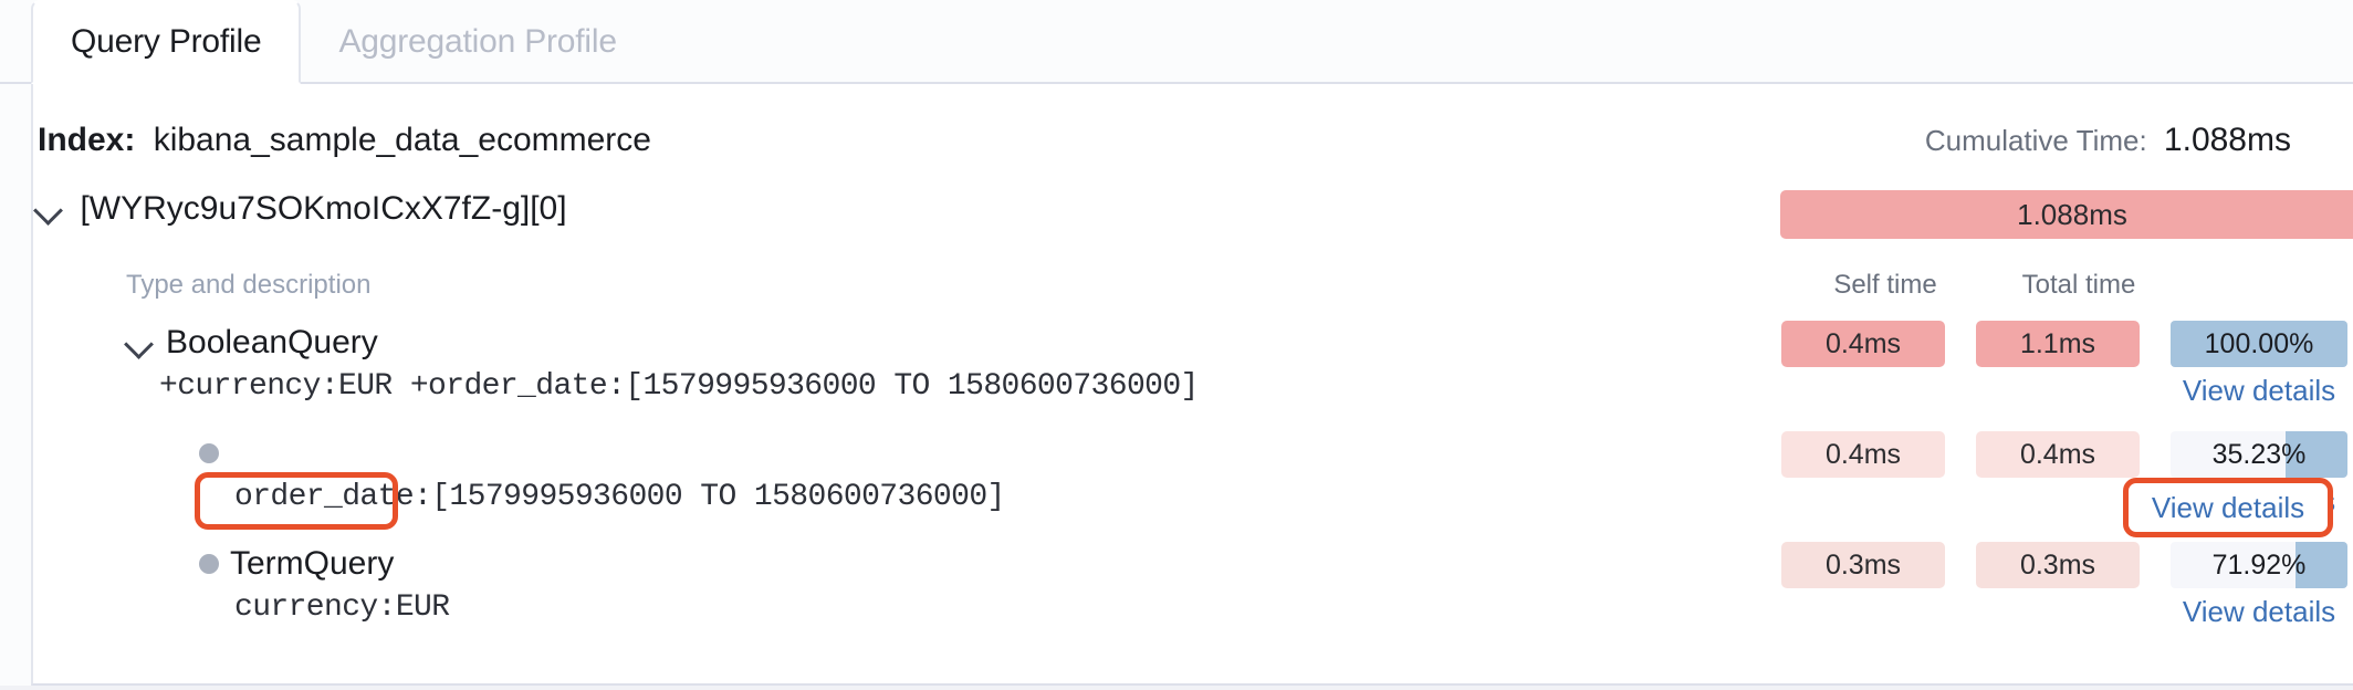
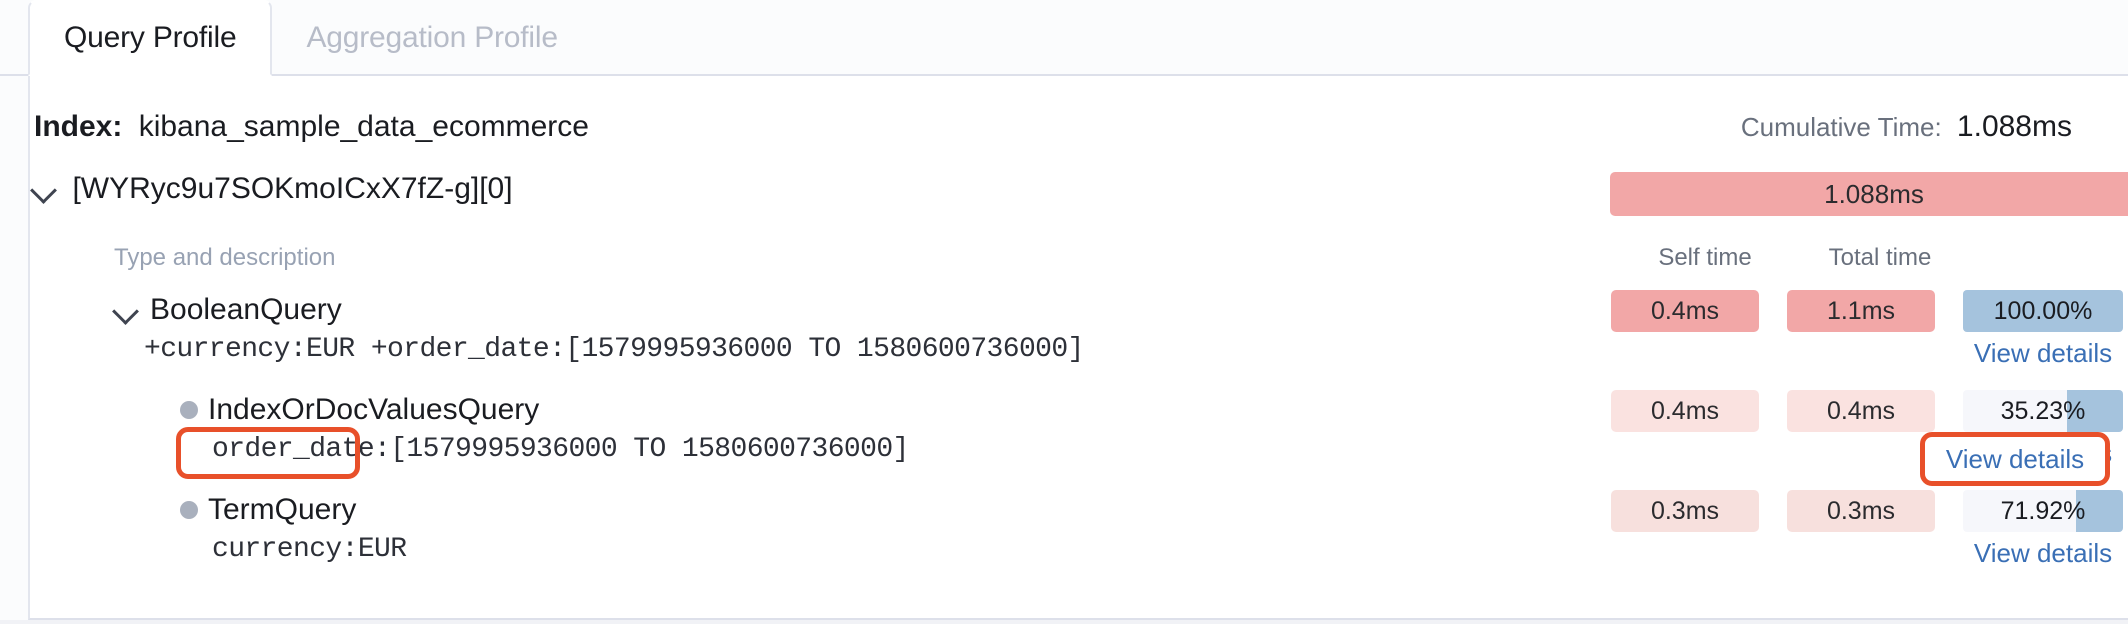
  Query Profile
  Aggregation Profile
  Index: kibana_sample_data_ecommerce
  Cumulative Time: 1.088ms
  [WYRyc9u7SOKmoICxX7fZ-g][0]
  1.088ms
  Type and description
  Self time
  Total time
  BooleanQuery
  +currency:EUR +order_date:[1579995936000 TO 1580600736000]
  0.4ms
  1.1ms
  100.00%
  View details
+ IndexOrDocValuesQuery
  order_date:[1579995936000 TO 1580600736000]
  0.4ms
  0.4ms
  35.23%
  TermQuery
  currency:EUR
  0.3ms
  0.3ms
  71.92%
  View details
  View details
